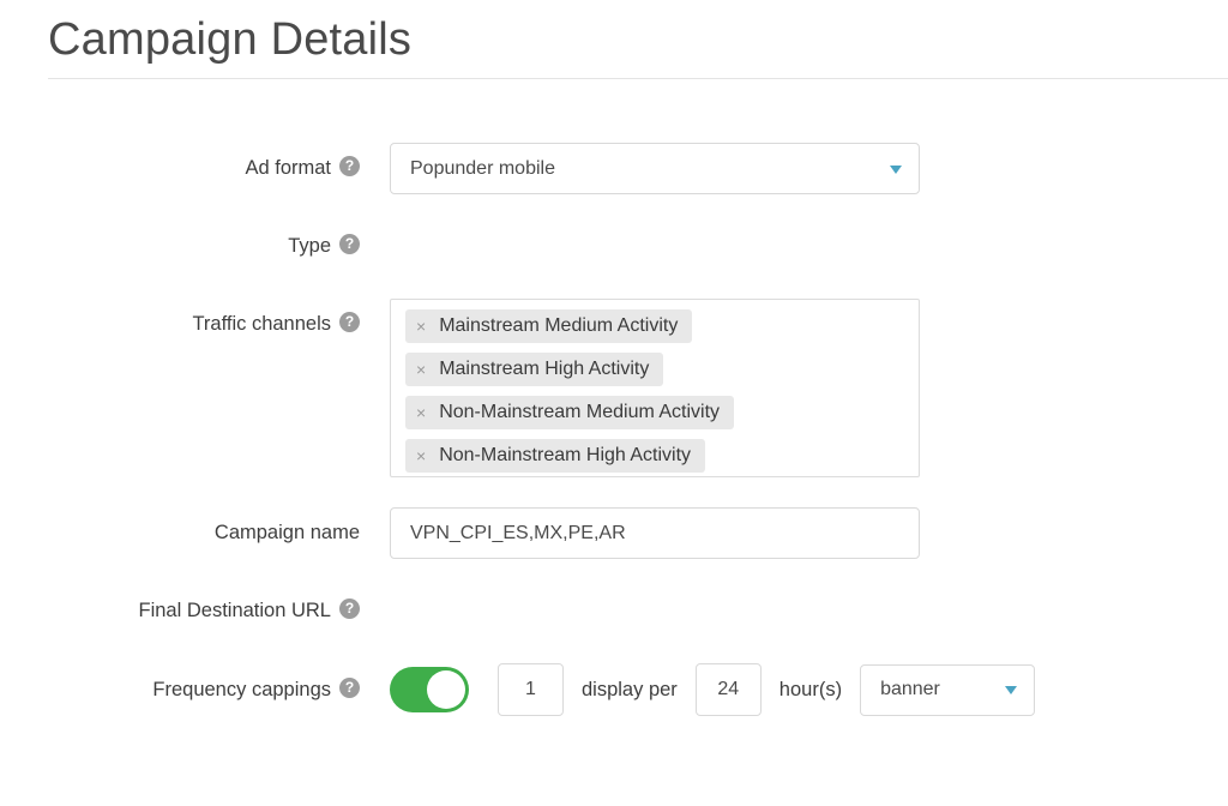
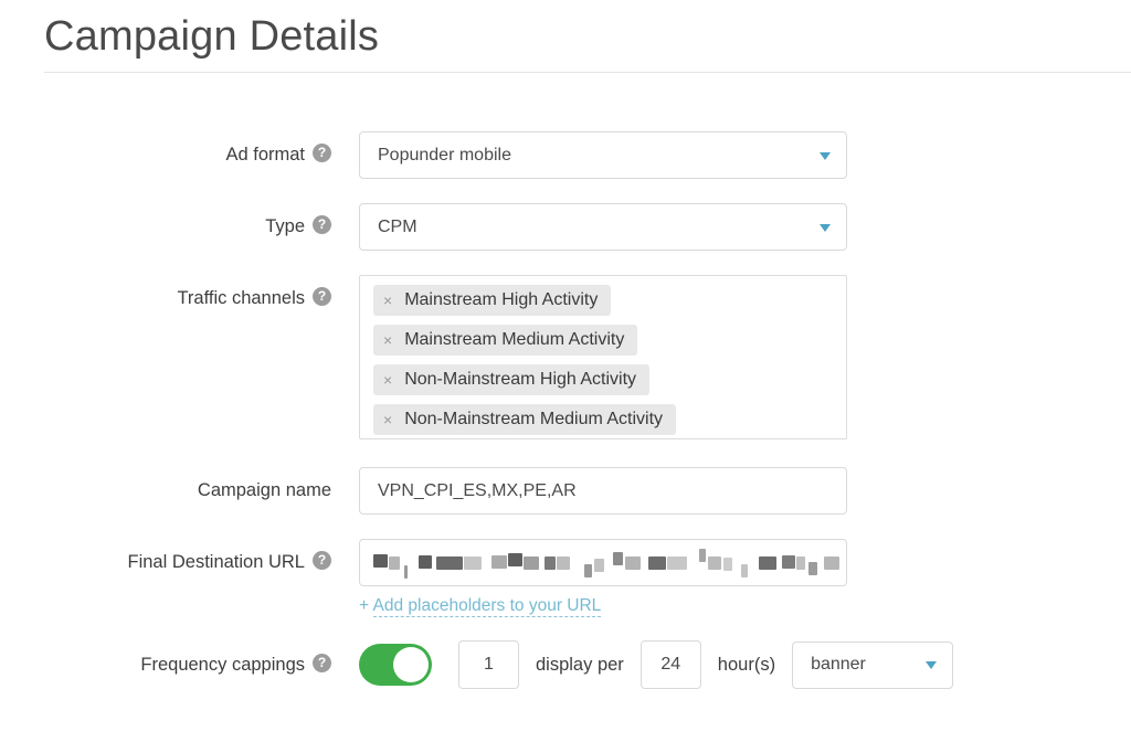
  Campaign Details
  Ad format ?
  Popunder mobile
  Type ?
+ CPM
  Traffic channels ?
  ×
- Mainstream Medium Activity
+ Mainstream High Activity
  ×
- Mainstream High Activity
+ Mainstream Medium Activity
  ×
- Non-Mainstream Medium Activity
+ Non-Mainstream High Activity
  ×
- Non-Mainstream High Activity
+ Non-Mainstream Medium Activity
  Campaign name
  VPN_CPI_ES,MX,PE,AR
  Final Destination URL ?
+ + Add placeholders to your URL
  Frequency cappings ?
  1
  display per
  24
  hour(s)
  banner
